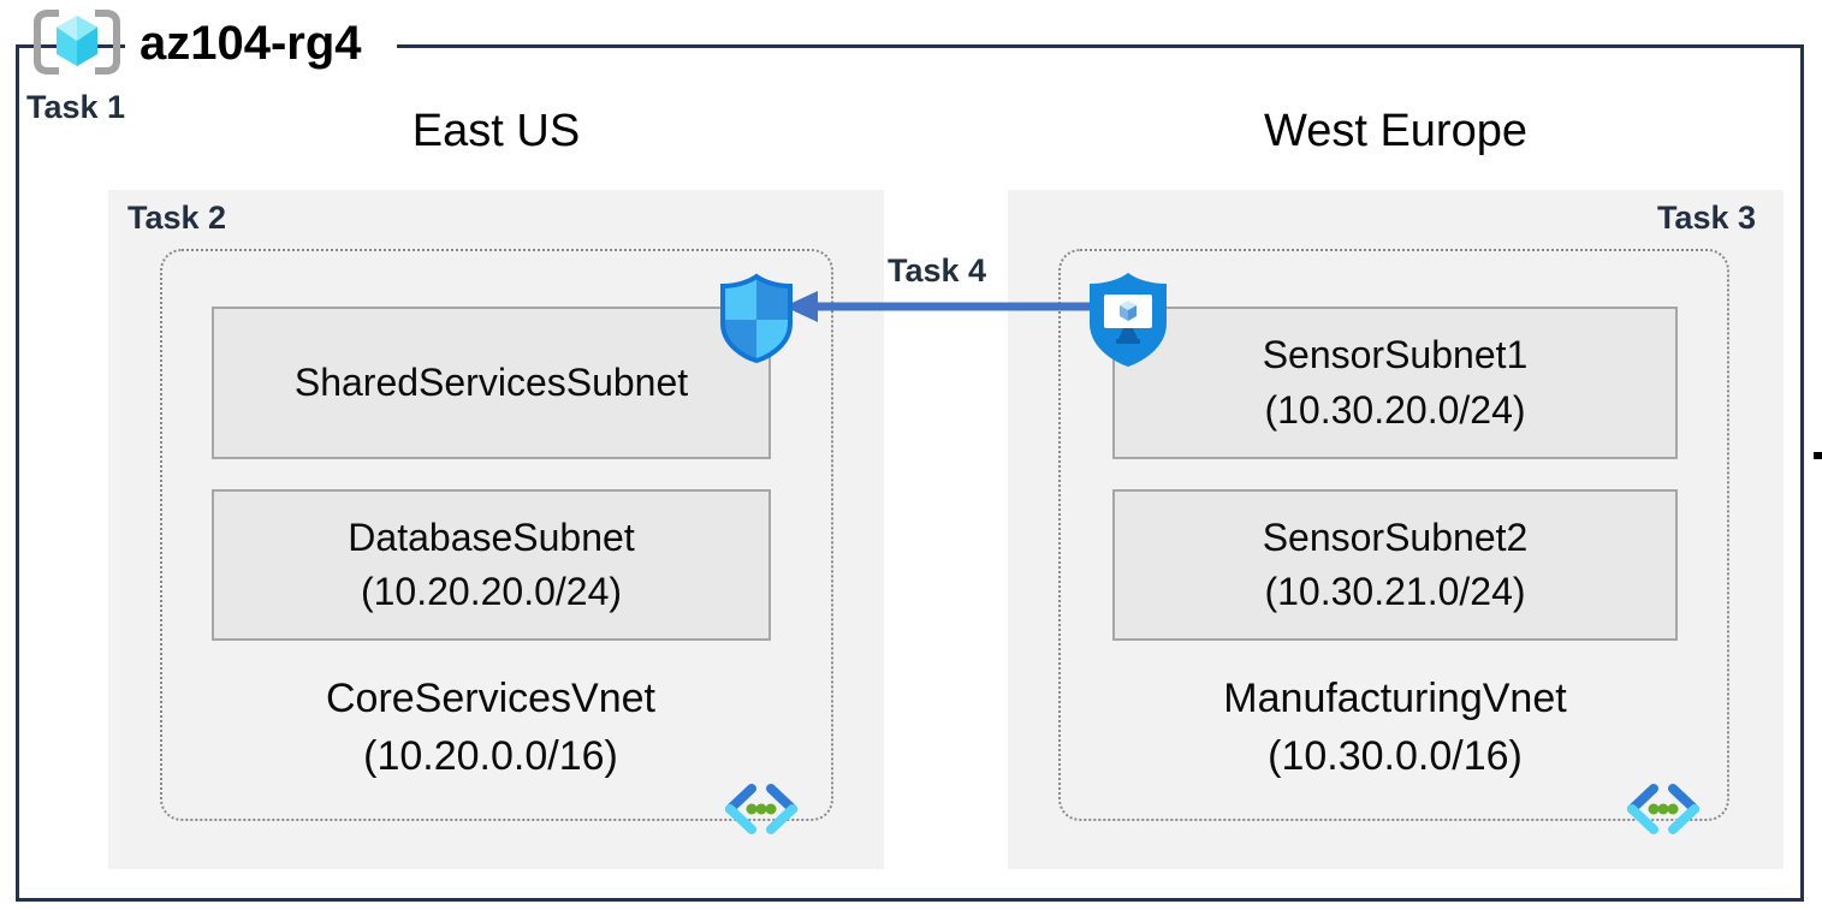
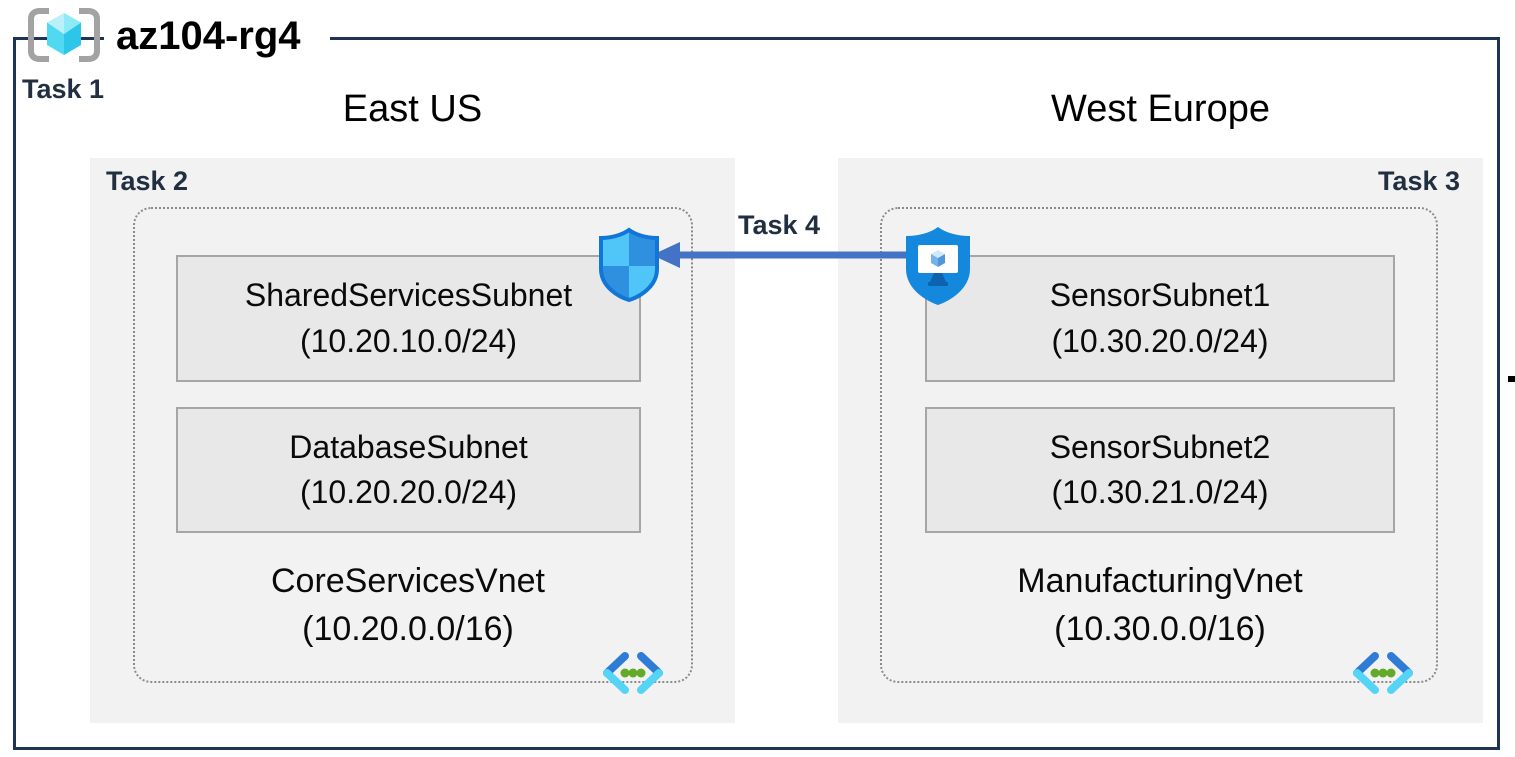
  az104-rg4
  Task 1
  Task 4
  East US
  West Europe
  Task 2
  Task 3
  SharedServicesSubnet
+ (10.20.10.0/24)
  DatabaseSubnet
  (10.20.20.0/24)
  CoreServicesVnet
  (10.20.0.0/16)
  SensorSubnet1
  (10.30.20.0/24)
  SensorSubnet2
  (10.30.21.0/24)
  ManufacturingVnet
  (10.30.0.0/16)
